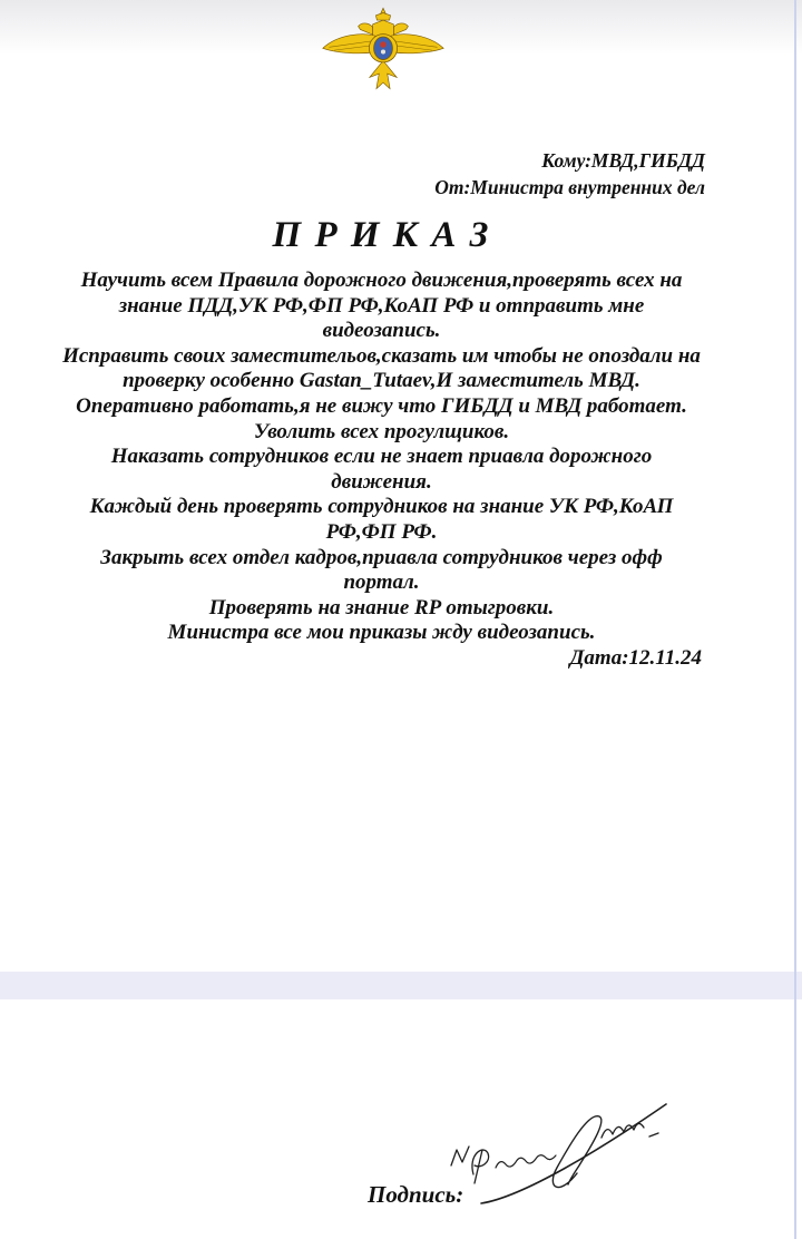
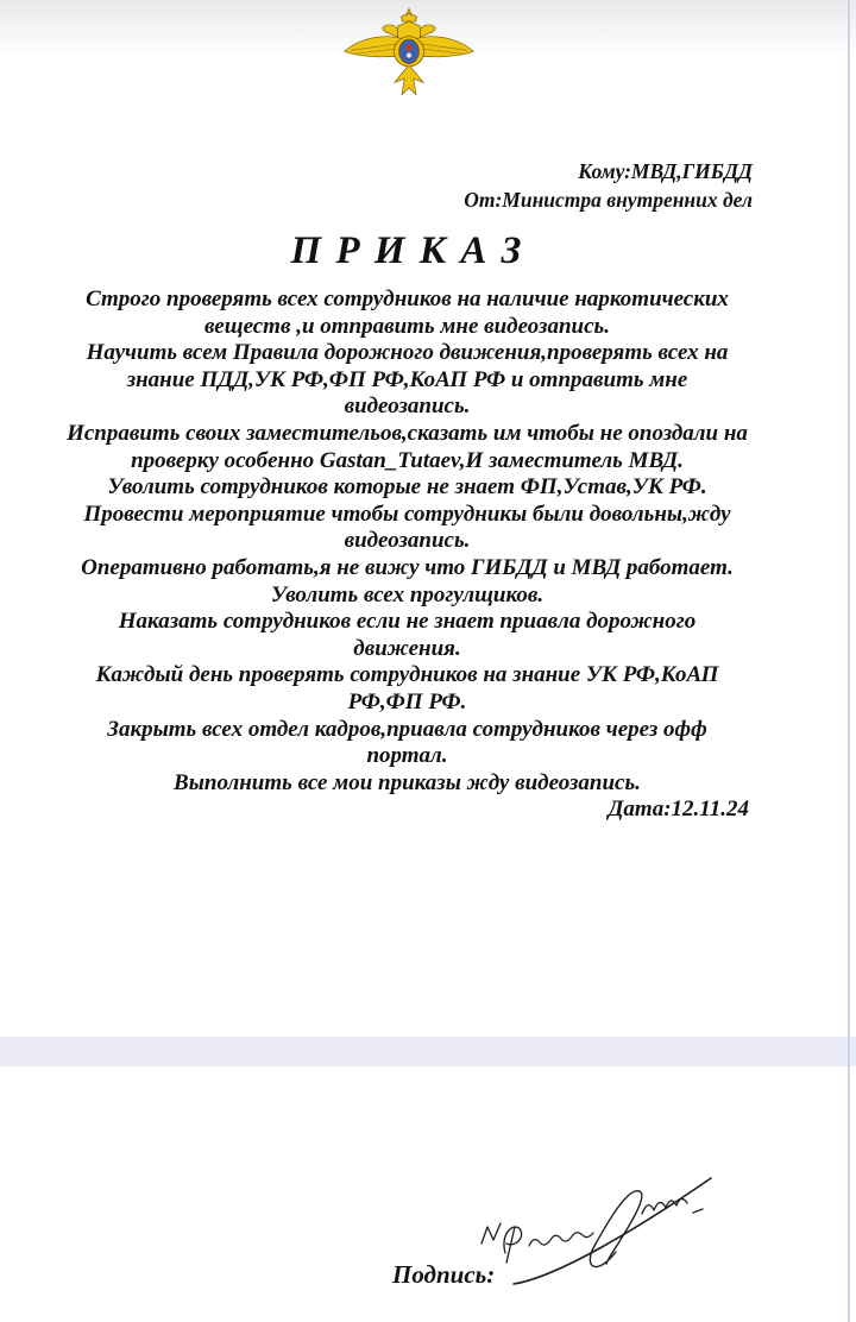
  Кому:МВД,ГИБДД
  От:Министра внутренних дел
  П Р И К А З
+ Строго проверять всех сотрудников на наличие наркотических веществ ,и отправить мне видеозапись.
  Научить всем Правила дорожного движения,проверять всех на знание ПДД,УК РФ,ФП РФ,КоАП РФ и отправить мне видеозапись.
  Исправить своих заместительов,сказать им чтобы не опоздали на проверку особенно Gastan_Tutaev,И заместитель МВД.
+ Уволить сотрудников которые не знает ФП,Устав,УК РФ.
+ Провести мероприятие чтобы сотрудникы были довольны,жду видеозапись.
  Оперативно работать,я не вижу что ГИБДД и МВД работает.
  Уволить всех прогулщиков.
  Наказать сотрудников если не знает приавла дорожного движения.
  Каждый день проверять сотрудников на знание УК РФ,КоАП РФ,ФП РФ.
  Закрыть всех отдел кадров,приавла сотрудников через офф портал.
- Проверять на знание RP отыгровки.
- Министра все мои приказы жду видеозапись.
+ Выполнить все мои приказы жду видеозапись.
  Дата:12.11.24
  Подпись:
